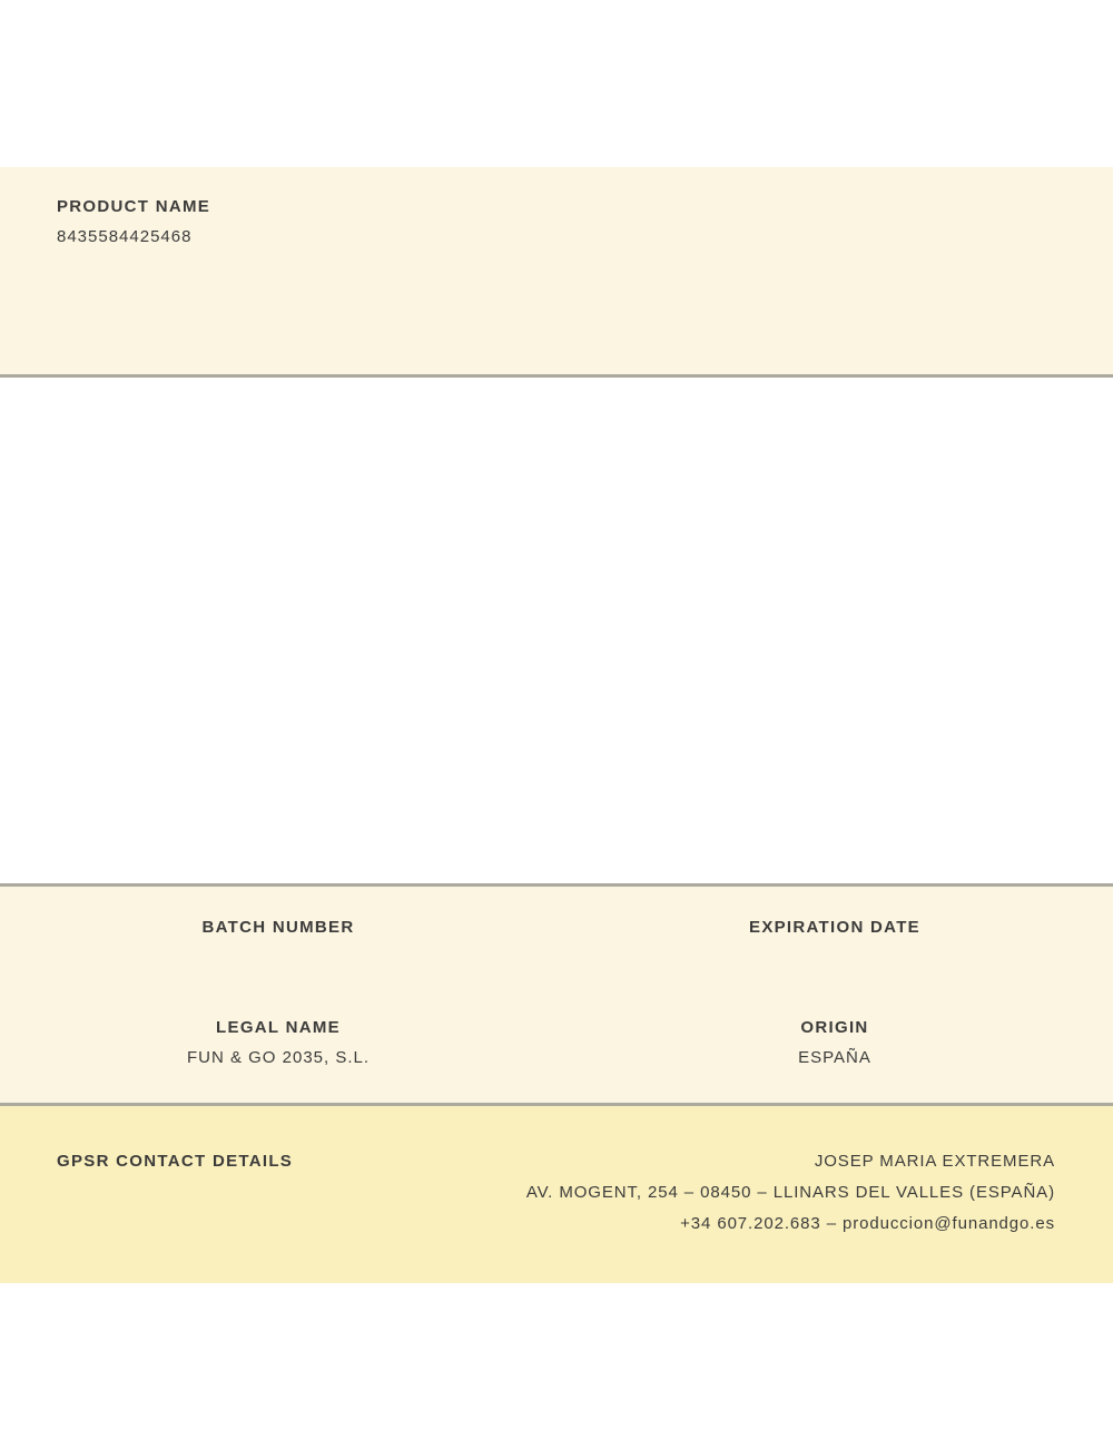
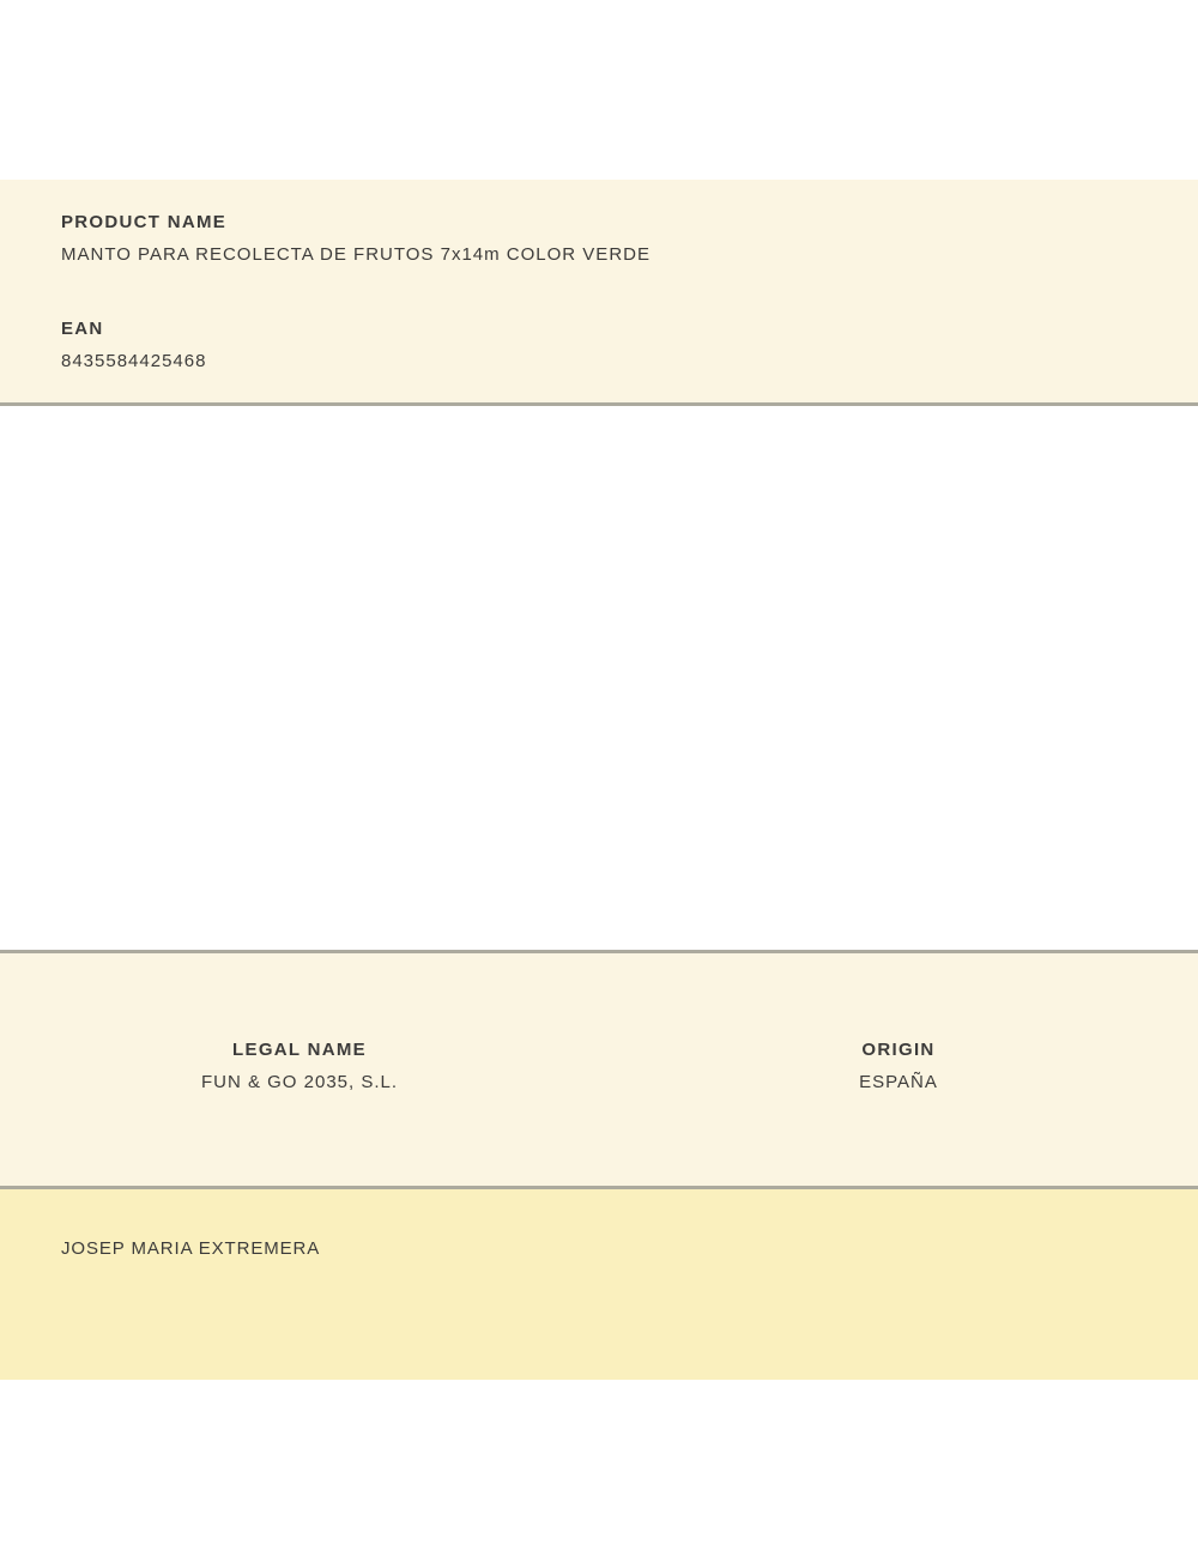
  PRODUCT NAME
+ MANTO PARA RECOLECTA DE FRUTOS 7x14m COLOR VERDE
+ EAN
  8435584425468
- BATCH NUMBER
  LEGAL NAME
  FUN & GO 2035, S.L.
- EXPIRATION DATE
  ORIGIN
  ESPAÑA
- GPSR CONTACT DETAILS
  JOSEP MARIA EXTREMERA
- AV. MOGENT, 254 – 08450 – LLINARS DEL VALLES (ESPAÑA)
- +34 607.202.683 – produccion@funandgo.es
